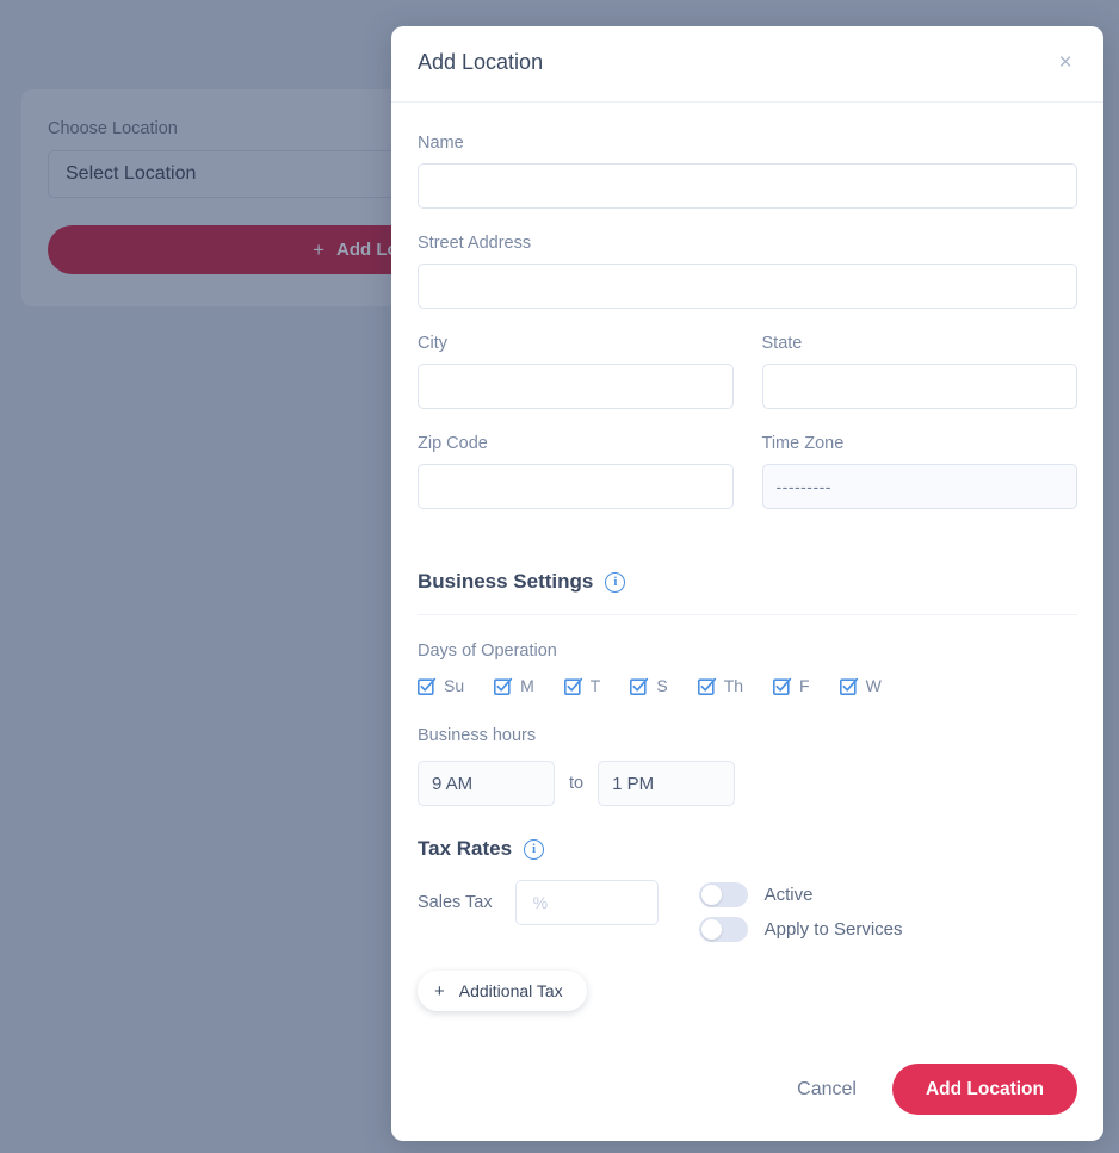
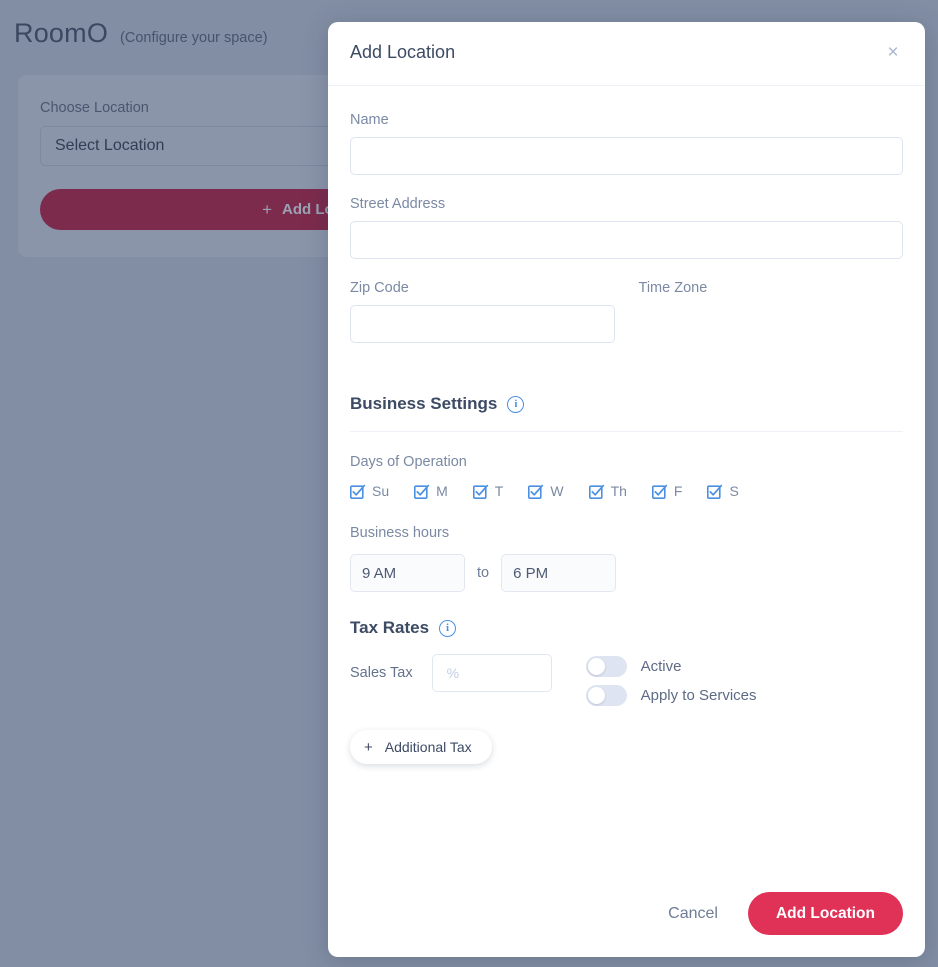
+ RoomO
+ (Configure your space)
  Choose Location
  Select Location
  +
  Add Location
  ×
  Name
  Street Address
- City
- State
  Zip Code
  Time Zone
- ---------
  Business Settings
  i
  Days of Operation
  Su
  M
  T
- S
+ W
  Th
  F
- W
+ S
  Business hours
  9 AM
  to
- 1 PM
+ 6 PM
  Tax Rates
  i
  Sales Tax
  %
  Active
  Apply to Services
  +
  Additional Tax
  Cancel
  Add Location
